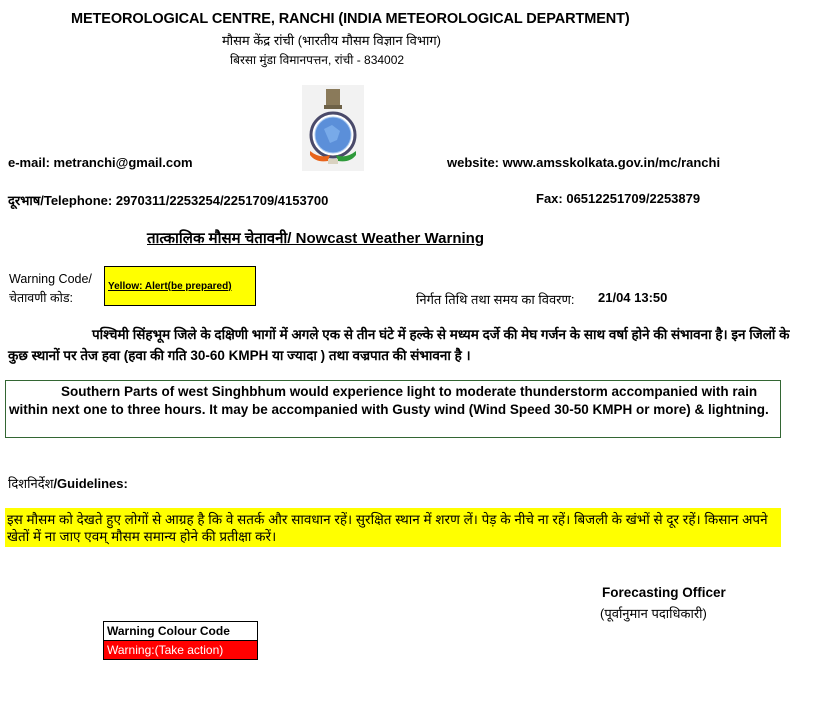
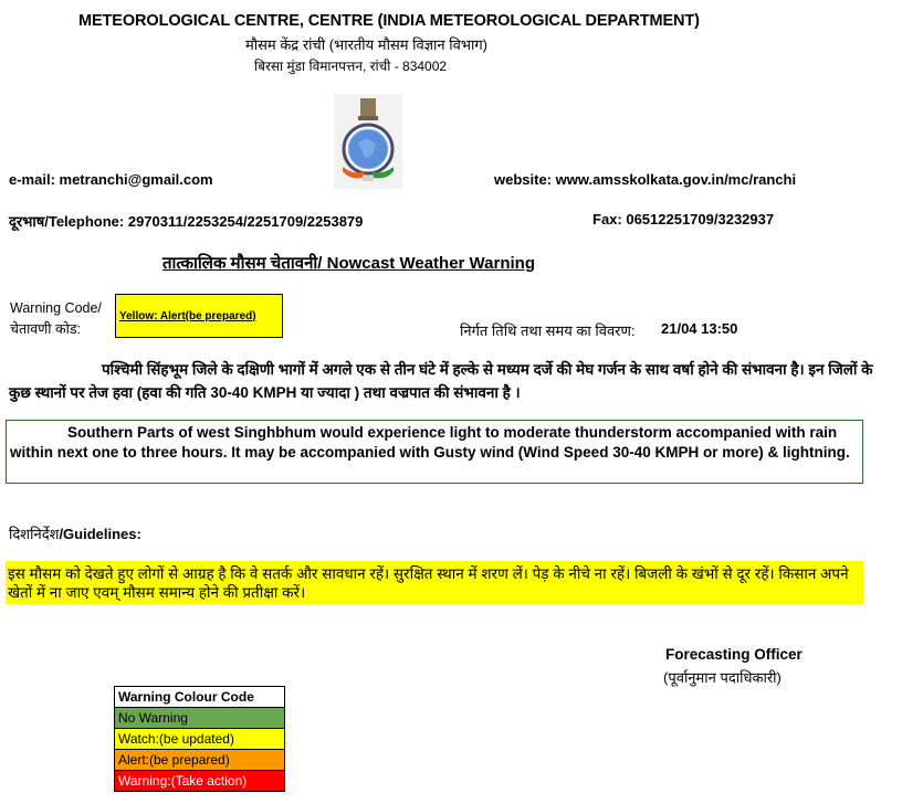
- METEOROLOGICAL CENTRE, RANCHI (INDIA METEOROLOGICAL DEPARTMENT)
+ METEOROLOGICAL CENTRE, CENTRE (INDIA METEOROLOGICAL DEPARTMENT)
  मौसम केंद्र रांची (भारतीय मौसम विज्ञान विभाग)
  बिरसा मुंडा विमानपत्तन, रांची - 834002
  e-mail: metranchi@gmail.com
  website: www.amsskolkata.gov.in/mc/ranchi
- दूरभाष/Telephone: 2970311/2253254/2251709/4153700
+ दूरभाष/Telephone: 2970311/2253254/2251709/2253879
- Fax: 06512251709/2253879
+ Fax: 06512251709/3232937
  तात्कालिक मौसम चेतावनी/ Nowcast Weather Warning
  Warning Code/
  चेतावणी कोड:
  Yellow: Alert(be prepared)
  निर्गत तिथि तथा समय का विवरण:
  21/04 13:50
- पश्चिमी सिंहभूम जिले के दक्षिणी भागों में अगले एक से तीन घंटे में हल्के से मध्यम दर्जे की मेघ गर्जन के साथ वर्षा होने की संभावना है। इन जिलों के कुछ स्थानों पर तेज हवा (हवा की गति 30-60 KMPH या ज्यादा ) तथा वज्रपात की संभावना है ।
+ पश्चिमी सिंहभूम जिले के दक्षिणी भागों में अगले एक से तीन घंटे में हल्के से मध्यम दर्जे की मेघ गर्जन के साथ वर्षा होने की संभावना है। इन जिलों के कुछ स्थानों पर तेज हवा (हवा की गति 30-40 KMPH या ज्यादा ) तथा वज्रपात की संभावना है ।
- Southern Parts of west Singhbhum would experience light to moderate thunderstorm accompanied with rain within next one to three hours. It may be accompanied with Gusty wind (Wind Speed 30-50 KMPH or more) & lightning.
+ Southern Parts of west Singhbhum would experience light to moderate thunderstorm accompanied with rain within next one to three hours. It may be accompanied with Gusty wind (Wind Speed 30-40 KMPH or more) & lightning.
  दिशनिर्देश/Guidelines:
  इस मौसम को देखते हुए लोगों से आग्रह है कि वे सतर्क और सावधान रहें। सुरक्षित स्थान में शरण लें। पेड़ के नीचे ना रहें। बिजली के खंभों से दूर रहें। किसान अपने खेतों में ना जाए एवम् मौसम समान्य होने की प्रतीक्षा करें।
  Forecasting Officer
  (पूर्वानुमान पदाधिकारी)
  Warning Colour Code
+ No Warning
+ Watch:(be updated)
+ Alert:(be prepared)
  Warning:(Take action)
